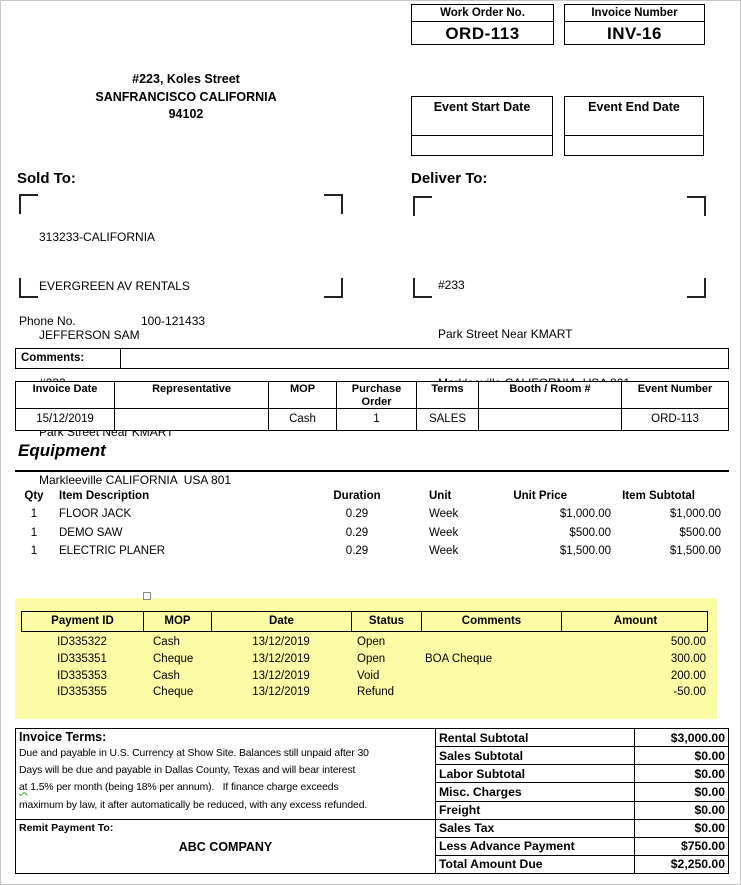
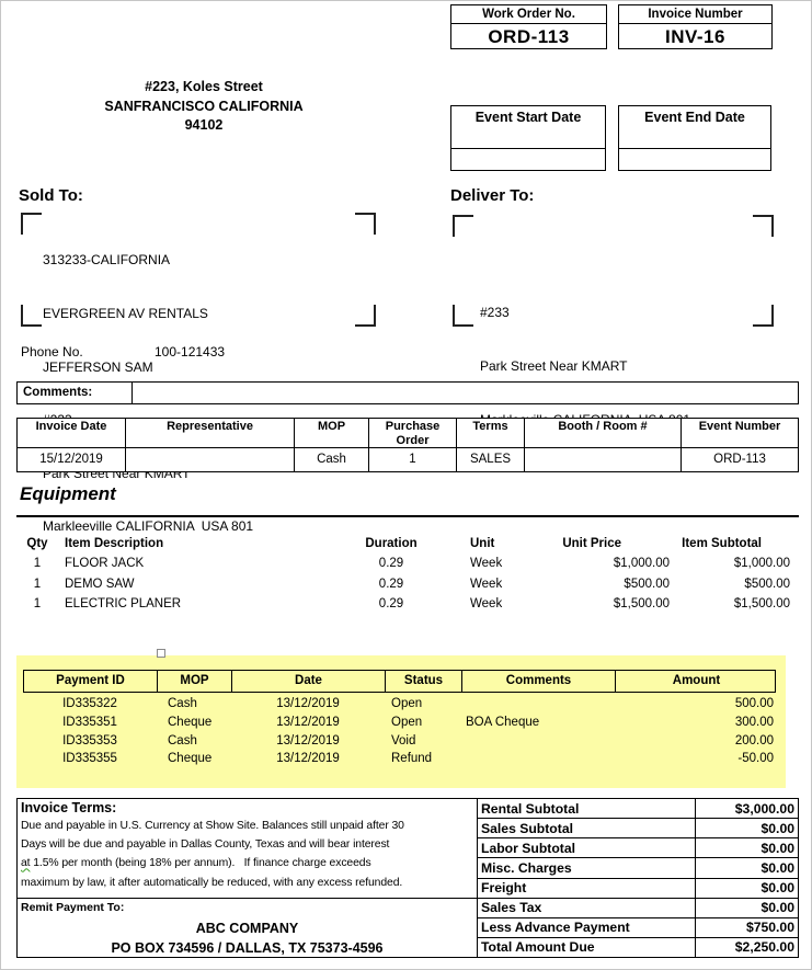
  Work Order No.
  ORD-113
  Invoice Number
  INV-16
  #223, Koles Street
  SANFRANCISCO CALIFORNIA
  94102
  Event Start Date
  Event End Date
  Sold To:
  313233-CALIFORNIA
  EVERGREEN AV RENTALS
  JEFFERSON SAM
  Park Street Near KMART
  Markleeville CALIFORNIA USA 801
  Deliver To:
  #233
  Park Street Near KMART
  Phone No.
  100-121433
  Comments:
  Invoice Date
  Representative
  MOP
  Purchase Order
  Terms
  Booth / Room #
  Event Number
  15/12/2019
  Cash
  1
  SALES
  ORD-113
  Equipment
  Qty
  Item Description
  Duration
  Unit
  Unit Price
  Item Subtotal
  1
  FLOOR JACK
  0.29
  Week
  $1,000.00
  $1,000.00
  1
  DEMO SAW
  0.29
  Week
  $500.00
  $500.00
  1
  ELECTRIC PLANER
  0.29
  Week
  $1,500.00
  $1,500.00
  Payment ID
  MOP
  Date
  Status
  Comments
  Amount
  ID335322
  Cash
  13/12/2019
  Open
  500.00
  ID335351
  Cheque
  13/12/2019
  Open
  BOA Cheque
  300.00
  ID335353
  Cash
  13/12/2019
  Void
  200.00
  ID335355
  Cheque
  13/12/2019
  Refund
  -50.00
  Invoice Terms:
  Due and payable in U.S. Currency at Show Site. Balances still unpaid after 30
  Days will be due and payable in Dallas County, Texas and will bear interest
  at 1.5% per month (being 18% per annum). If finance charge exceeds
  maximum by law, it after automatically be reduced, with any excess refunded.
  Remit Payment To:
  ABC COMPANY
+ PO BOX 734596 / DALLAS, TX 75373-4596
  Rental Subtotal
  $3,000.00
  Sales Subtotal
  $0.00
  Labor Subtotal
  $0.00
  Misc. Charges
  $0.00
  Freight
  $0.00
  Sales Tax
  $0.00
  Less Advance Payment
  $750.00
  Total Amount Due
  $2,250.00
